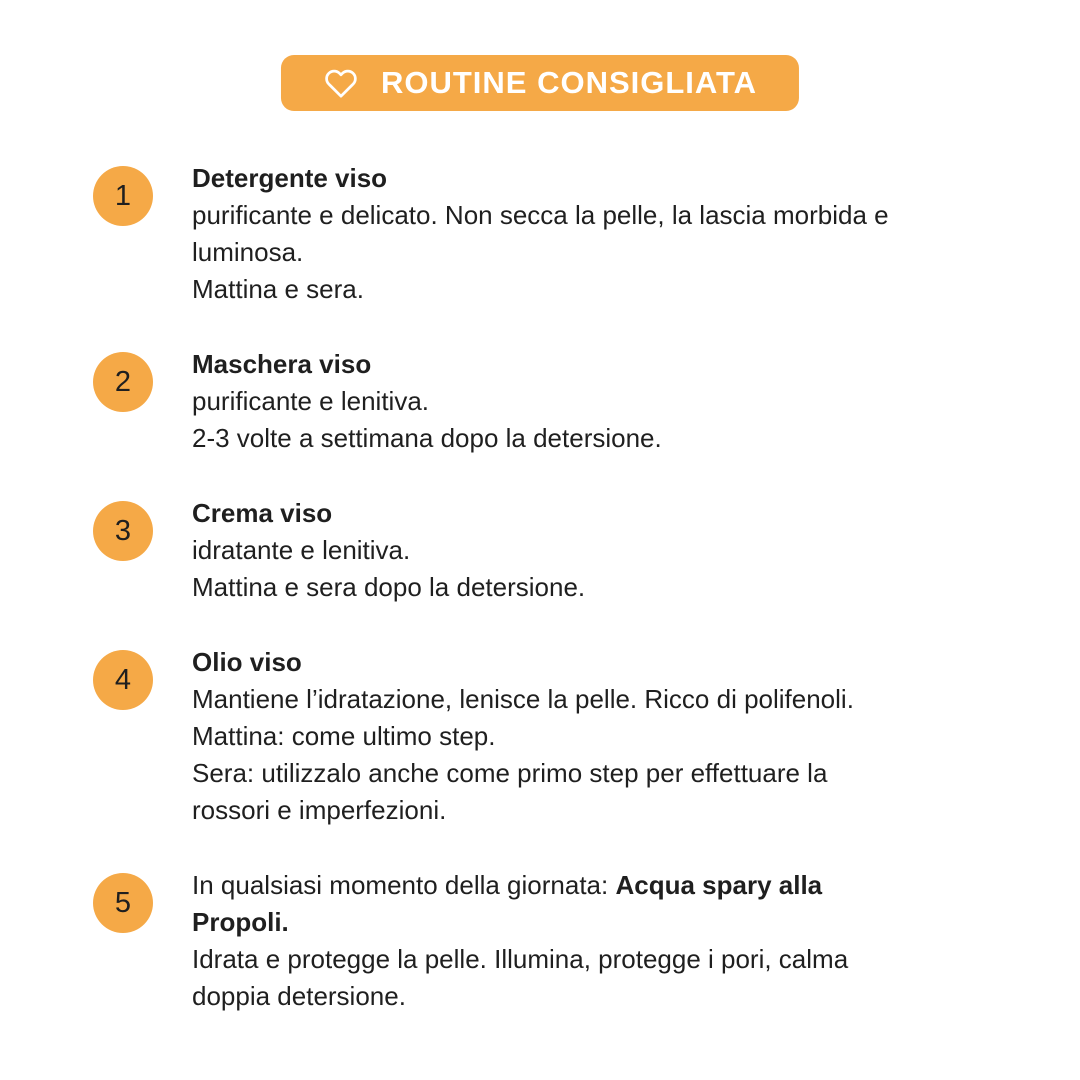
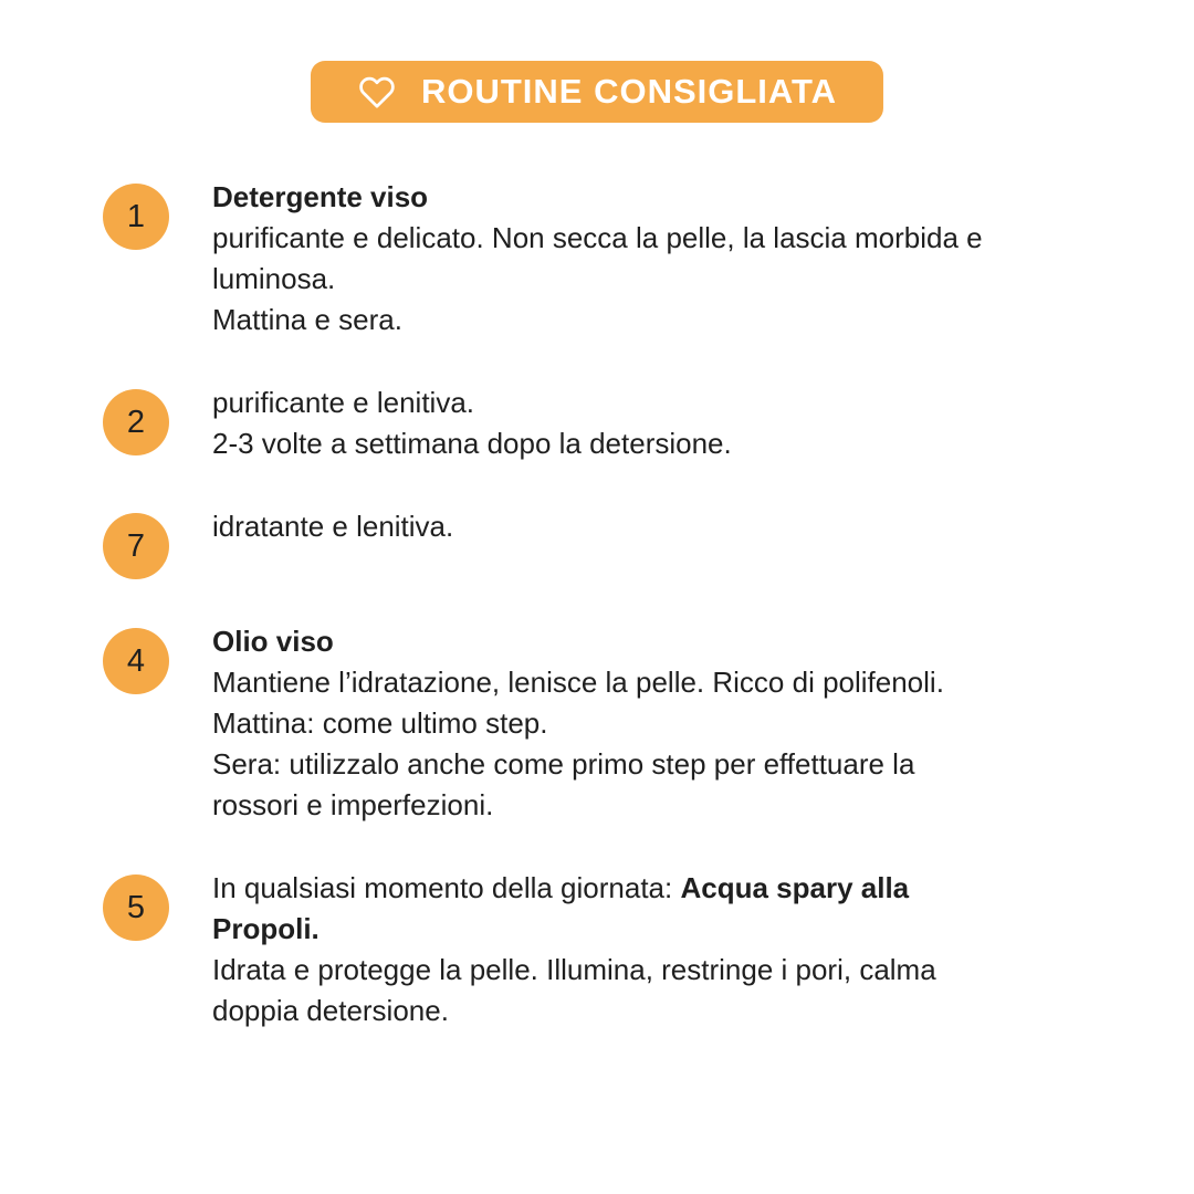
  ROUTINE CONSIGLIATA
  1
  Detergente viso
  purificante e delicato. Non secca la pelle, la lascia morbida e
  luminosa.
  Mattina e sera.
  2
- Maschera viso
  purificante e lenitiva.
  2-3 volte a settimana dopo la detersione.
- 3
+ 7
- Crema viso
  idratante e lenitiva.
- Mattina e sera dopo la detersione.
  4
  Olio viso
  Mantiene l’idratazione, lenisce la pelle. Ricco di polifenoli.
  Mattina: come ultimo step.
  Sera: utilizzalo anche come primo step per effettuare la
  rossori e imperfezioni.
  5
  In qualsiasi momento della giornata: Acqua spary alla
  Propoli.
- Idrata e protegge la pelle. Illumina, protegge i pori, calma
+ Idrata e protegge la pelle. Illumina, restringe i pori, calma
  doppia detersione.
